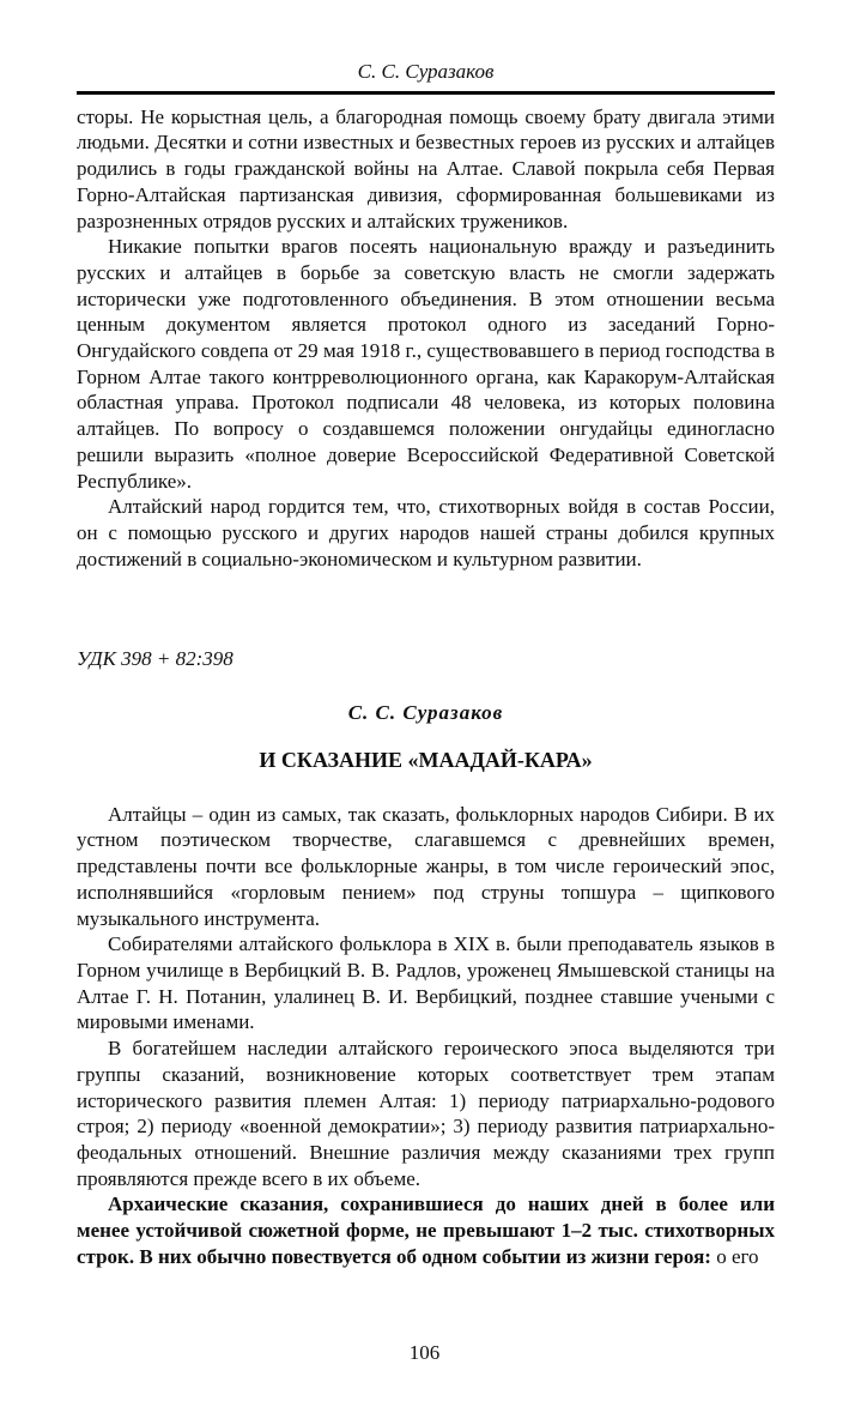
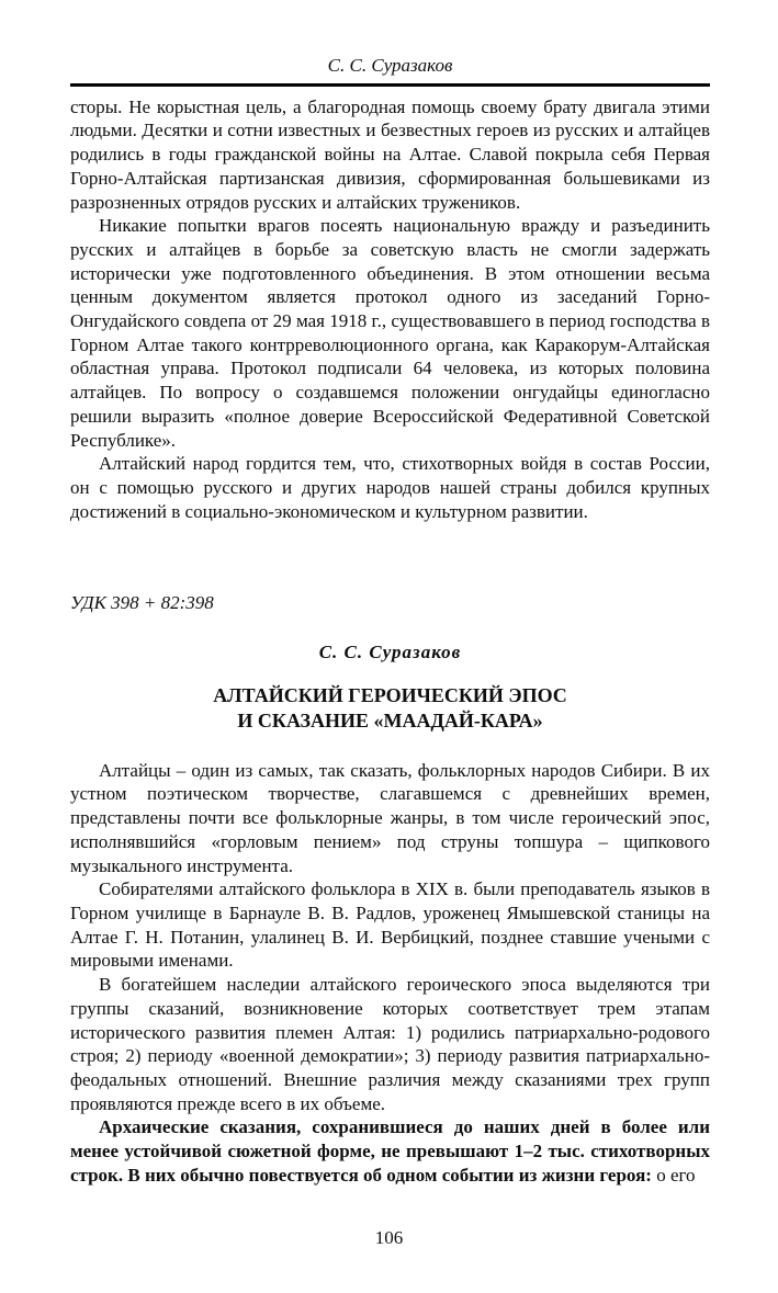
  С. С. Суразаков
  сторы. Не корыстная цель, а благородная помощь своему брату двигала этими людьми. Десятки и сотни известных и безвестных героев из русских и алтайцев родились в годы гражданской войны на Алтае. Славой покрыла себя Первая Горно-Алтайская партизанская дивизия, сформированная большевиками из разрозненных отрядов русских и алтайских тружеников.
- Никакие попытки врагов посеять национальную вражду и разъединить русских и алтайцев в борьбе за советскую власть не смогли задержать исторически уже подготовленного объединения. В этом отношении весьма ценным документом является протокол одного из заседаний Горно-Онгудайского совдепа от 29 мая 1918 г., существовавшего в период господства в Горном Алтае такого контрреволюционного органа, как Каракорум-Алтайская областная управа. Протокол подписали 48 человека, из которых половина алтайцев. По вопросу о создавшемся положении онгудайцы единогласно решили выразить «полное доверие Всероссийской Федеративной Советской Республике».
+ Никакие попытки врагов посеять национальную вражду и разъединить русских и алтайцев в борьбе за советскую власть не смогли задержать исторически уже подготовленного объединения. В этом отношении весьма ценным документом является протокол одного из заседаний Горно-Онгудайского совдепа от 29 мая 1918 г., существовавшего в период господства в Горном Алтае такого контрреволюционного органа, как Каракорум-Алтайская областная управа. Протокол подписали 64 человека, из которых половина алтайцев. По вопросу о создавшемся положении онгудайцы единогласно решили выразить «полное доверие Всероссийской Федеративной Советской Республике».
  Алтайский народ гордится тем, что, стихотворных войдя в состав России, он с помощью русского и других народов нашей страны добился крупных достижений в социально-экономическом и культурном развитии.
  УДК 398 + 82:398
  С. С. Суразаков
+ АЛТАЙСКИЙ ГЕРОИЧЕСКИЙ ЭПОС
  И СКАЗАНИЕ «МААДАЙ-КАРА»
  Алтайцы – один из самых, так сказать, фольклорных народов Сибири. В их устном поэтическом творчестве, слагавшемся с древнейших времен, представлены почти все фольклорные жанры, в том числе героический эпос, исполнявшийся «горловым пением» под струны топшура – щипкового музыкального инструмента.
- Собирателями алтайского фольклора в XIX в. были преподаватель языков в Горном училище в Вербицкий В. В. Радлов, уроженец Ямышевской станицы на Алтае Г. Н. Потанин, улалинец В. И. Вербицкий, позднее ставшие учеными с мировыми именами.
+ Собирателями алтайского фольклора в XIX в. были преподаватель языков в Горном училище в Барнауле В. В. Радлов, уроженец Ямышевской станицы на Алтае Г. Н. Потанин, улалинец В. И. Вербицкий, позднее ставшие учеными с мировыми именами.
- В богатейшем наследии алтайского героического эпоса выделяются три группы сказаний, возникновение которых соответствует трем этапам исторического развития племен Алтая: 1) периоду патриархально-родового строя; 2) периоду «военной демократии»; 3) периоду развития патриархально-феодальных отношений. Внешние различия между сказаниями трех групп проявляются прежде всего в их объеме.
+ В богатейшем наследии алтайского героического эпоса выделяются три группы сказаний, возникновение которых соответствует трем этапам исторического развития племен Алтая: 1) родились патриархально-родового строя; 2) периоду «военной демократии»; 3) периоду развития патриархально-феодальных отношений. Внешние различия между сказаниями трех групп проявляются прежде всего в их объеме.
  Архаические сказания, сохранившиеся до наших дней в более или менее устойчивой сюжетной форме, не превышают 1–2 тыс. стихотворных строк. В них обычно повествуется об одном событии из жизни героя: о его
  106
